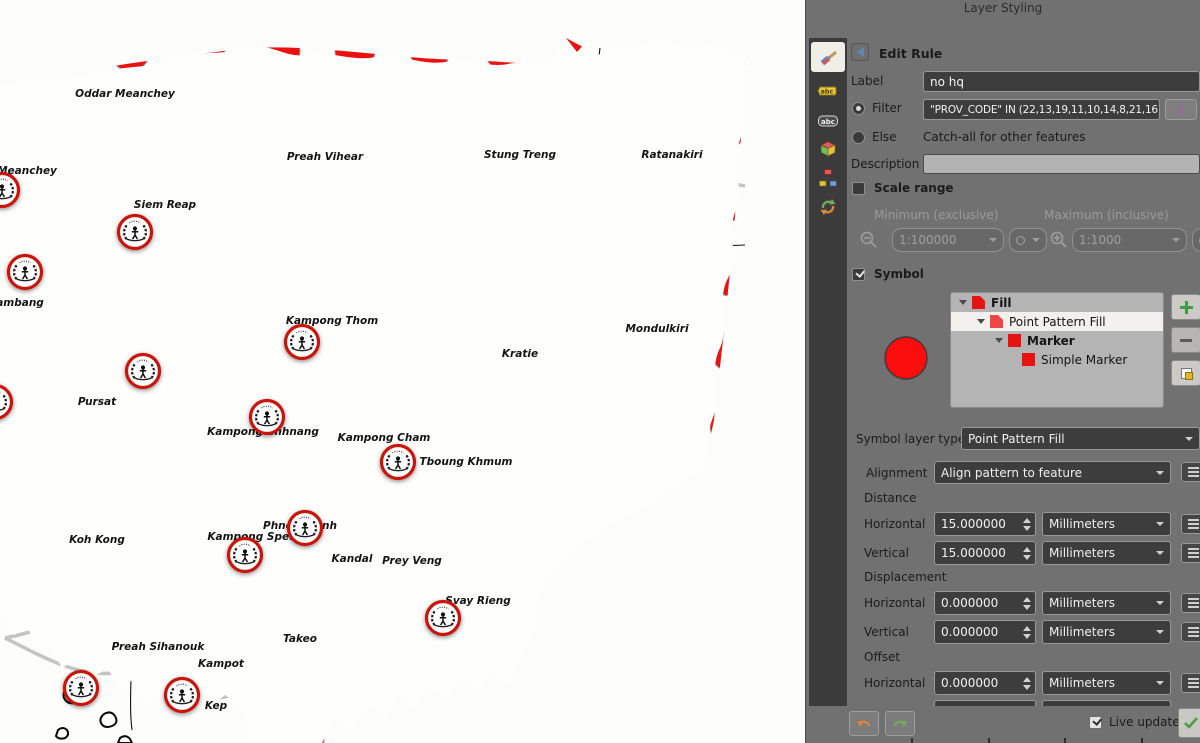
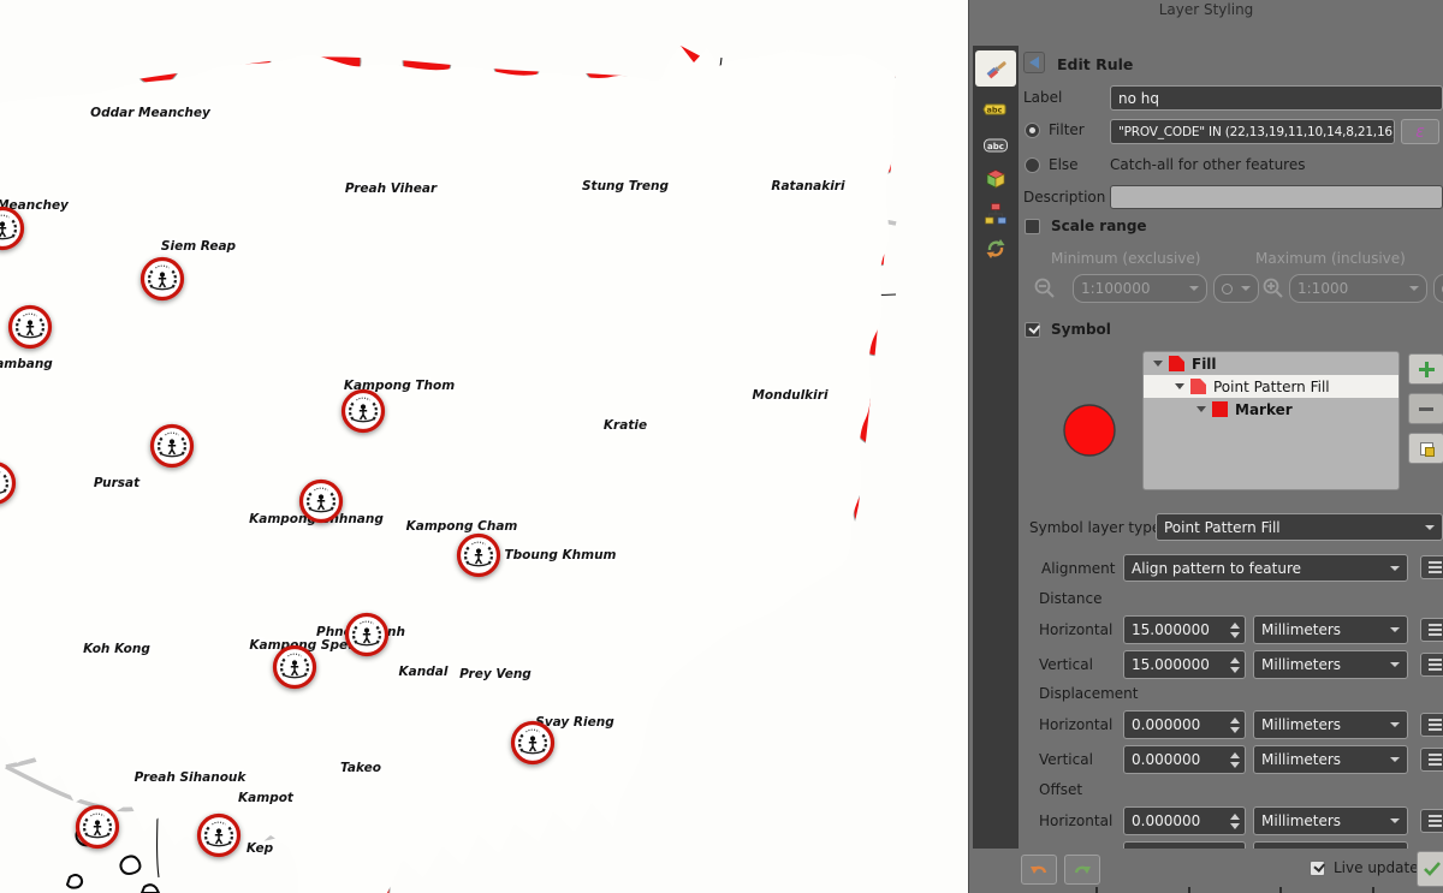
  Oddar Meanchey
  Meanchey
  Preah Vihear
  Siem Reap
  Stung Treng
  Ratanakiri
  mbang
  Kampong Thom
  Mondulkiri
  Kratie
  Pursat
  Kamponhhnang
  Kampong Cham
  Tboung Khmum
  Koh Kong
  Kampng Spe
  Kandal
  Prey Veng
  vay Rieng
  Takeo
  Preah Sihanouk
  Kampot
  Kep
  Layer Styling
  abc
  abc
  Edit Rule
  Label
  no hq
  Filter
  "PROV_CODE" IN (22,13,19,11,10,14,8,21,16
  ε
  Else
  Catch-all for other features
  Description
  Scale range
  Minimum (exclusive)
  Maximum (inclusive)
  1:100000
  1:1000
  Symbol
  Fill
  Point Pattern Fill
  Marker
- Simple Marker
  Symbol layer typ
  Point Pattern Fill
  Alignment
  Align pattern to feature
  Distance
  Horizontal
  15.000000
  Millimeters
  Vertical
  15.000000
  Millimeters
  Displacement
  Horizontal
  0.000000
  Millimeters
  Vertical
  0.000000
  Millimeters
  Offset
  Horizontal
  0.000000
  Millimeters
  Live update
